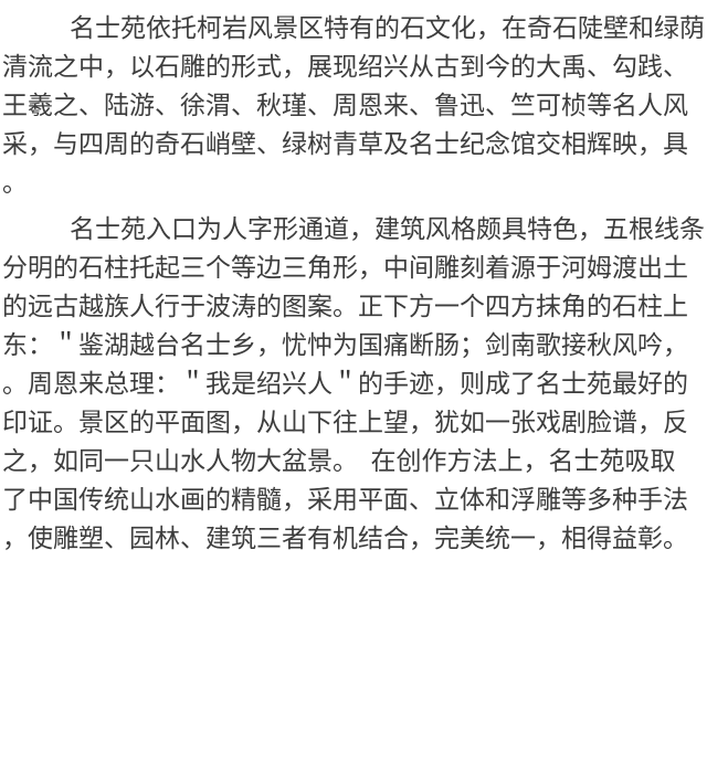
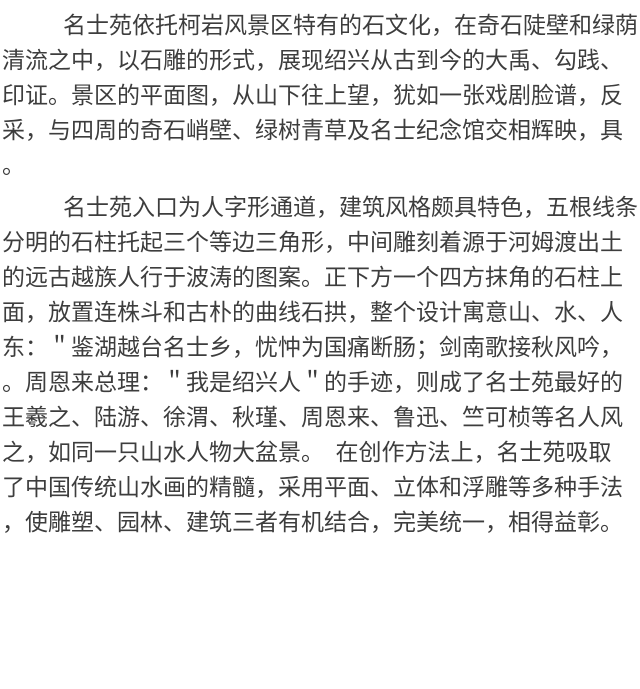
  名士苑依托柯岩风景区特有的石文化，在奇石陡壁和绿荫
  清流之中，以石雕的形式，展现绍兴从古到今的大禹、勾践、
- 王羲之、陆游、徐渭、秋瑾、周恩来、鲁迅、竺可桢等名人风
+ 印证。景区的平面图，从山下往上望，犹如一张戏剧脸谱，反
  采，与四周的奇石峭壁、绿树青草及名士纪念馆交相辉映，具
  。
  名士苑入口为人字形通道，建筑风格颇具特色，五根线条
  分明的石柱托起三个等边三角形，中间雕刻着源于河姆渡出土
  的远古越族人行于波涛的图案。正下方一个四方抹角的石柱上
+ 面，放置连株斗和古朴的曲线石拱，整个设计寓意山、水、人
  东：＂鉴湖越台名士乡，忧忡为国痛断肠；剑南歌接秋风吟，
  。周恩来总理：＂我是绍兴人＂的手迹，则成了名士苑最好的
- 印证。景区的平面图，从山下往上望，犹如一张戏剧脸谱，反
+ 王羲之、陆游、徐渭、秋瑾、周恩来、鲁迅、竺可桢等名人风
  之，如同一只山水人物大盆景。 在创作方法上，名士苑吸取
  了中国传统山水画的精髓，采用平面、立体和浮雕等多种手法
  ，使雕塑、园林、建筑三者有机结合，完美统一，相得益彰。
